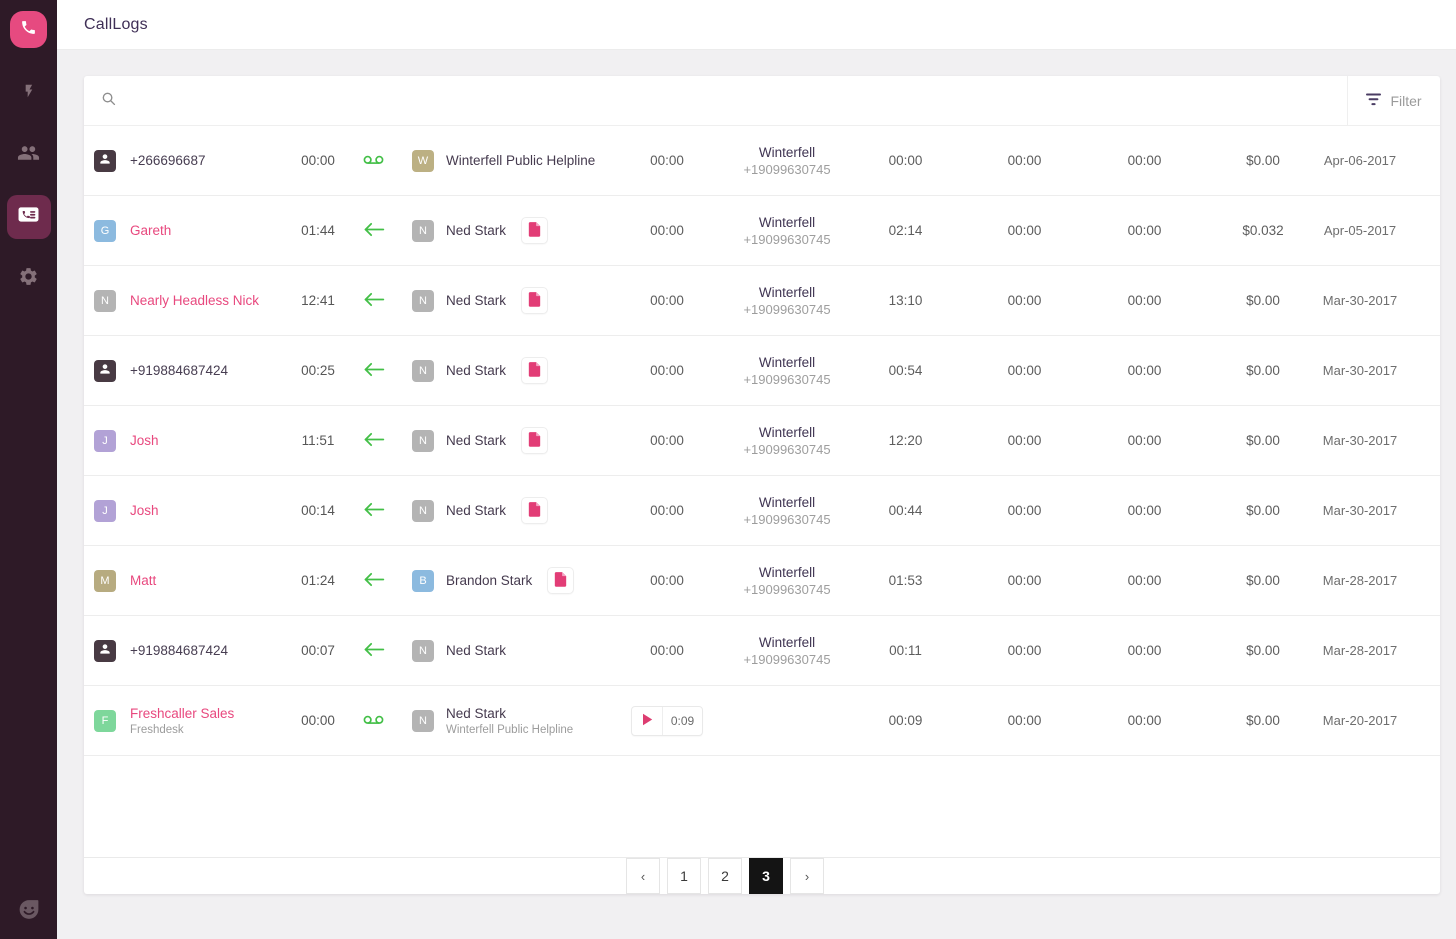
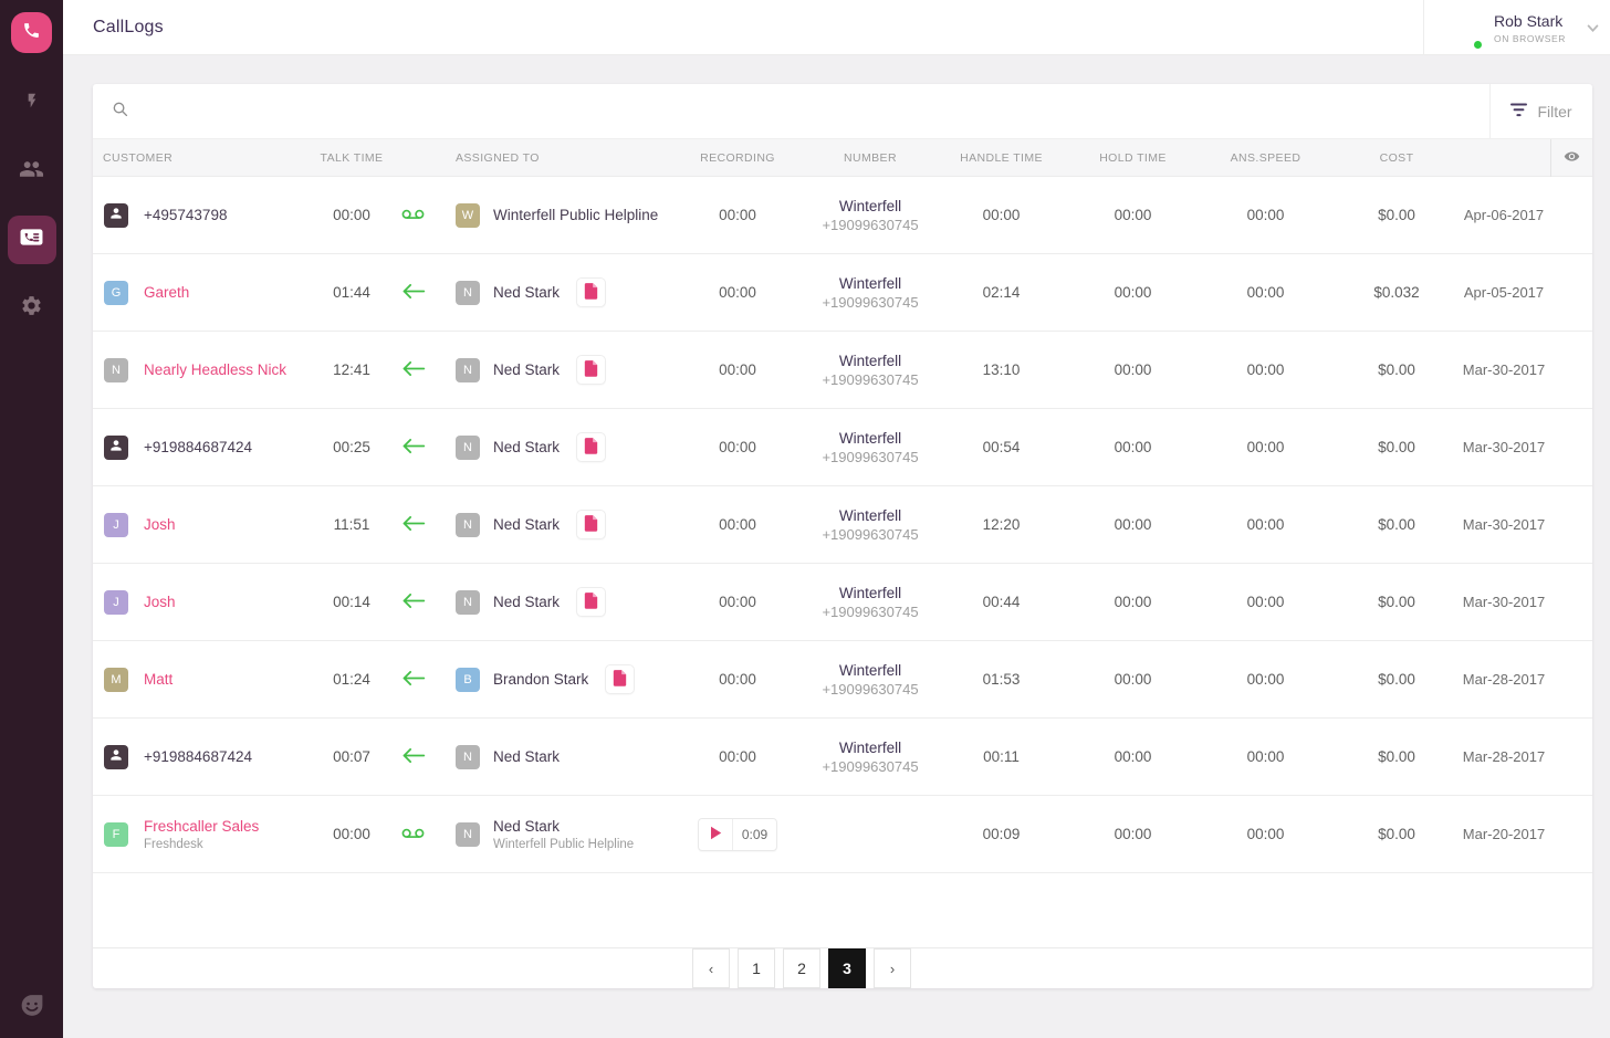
  CallLogs
+ Rob Stark
+ ON BROWSER
  Filter
+ CUSTOMER
+ TALK TIME
+ ASSIGNED TO
+ RECORDING
+ NUMBER
+ HANDLE TIME
+ HOLD TIME
+ ANS.SPEED
+ COST
- +266696687
+ +495743798
  00:00
  W
  Winterfell Public Helpline
  00:00
  Winterfell
  +19099630745
  00:00
  00:00
  00:00
  $0.00
  Apr-06-2017
  G
  Gareth
  01:44
  N
  Ned Stark
  00:00
  Winterfell
  +19099630745
  02:14
  00:00
  00:00
  $0.032
  Apr-05-2017
  N
  Nearly Headless Nick
  12:41
  N
  Ned Stark
  00:00
  Winterfell
  +19099630745
  13:10
  00:00
  00:00
  $0.00
  Mar-30-2017
  +919884687424
  00:25
  N
  Ned Stark
  00:00
  Winterfell
  +19099630745
  00:54
  00:00
  00:00
  $0.00
  Mar-30-2017
  J
  Josh
  11:51
  N
  Ned Stark
  00:00
  Winterfell
  +19099630745
  12:20
  00:00
  00:00
  $0.00
  Mar-30-2017
  J
  Josh
  00:14
  N
  Ned Stark
  00:00
  Winterfell
  +19099630745
  00:44
  00:00
  00:00
  $0.00
  Mar-30-2017
  M
  Matt
  01:24
  B
  Brandon Stark
  00:00
  Winterfell
  +19099630745
  01:53
  00:00
  00:00
  $0.00
  Mar-28-2017
  +919884687424
  00:07
  N
  Ned Stark
  00:00
  Winterfell
  +19099630745
  00:11
  00:00
  00:00
  $0.00
  Mar-28-2017
  F
  Freshcaller Sales
  Freshdesk
  00:00
  N
  Ned Stark
  Winterfell Public Helpline
  0:09
  00:09
  00:00
  00:00
  $0.00
  Mar-20-2017
  ‹
  1
  2
  3
  ›
